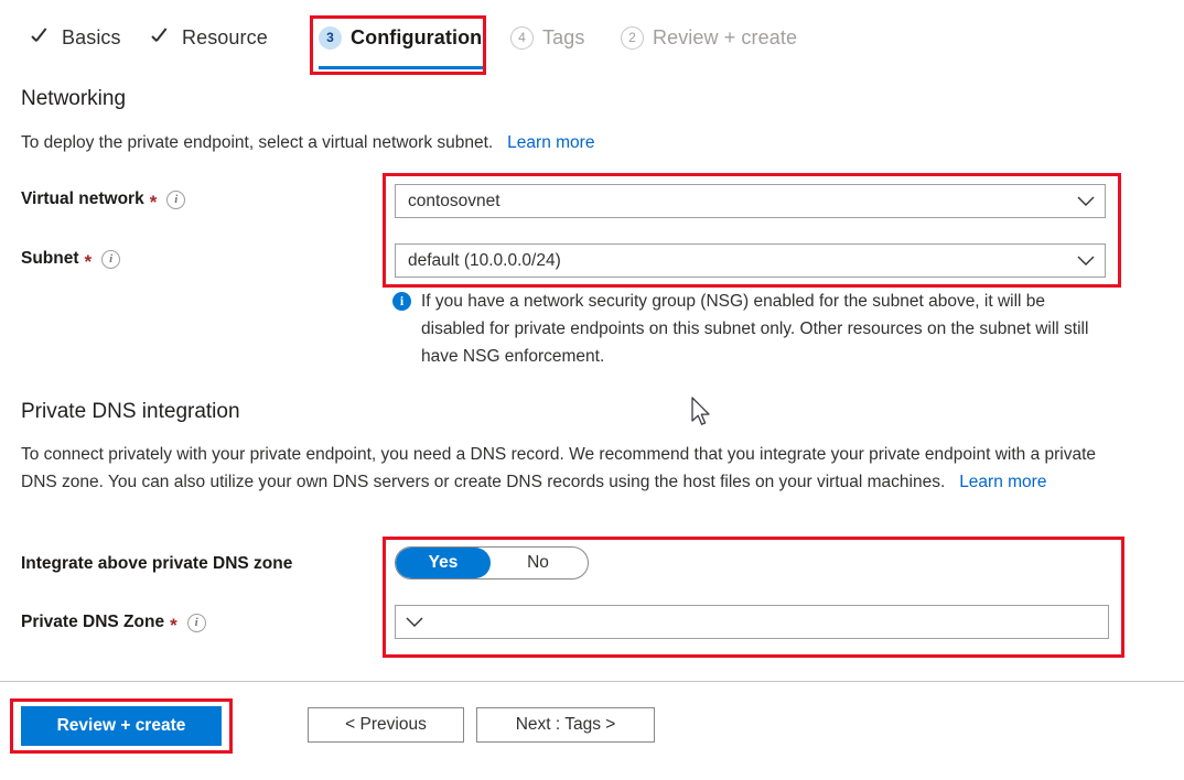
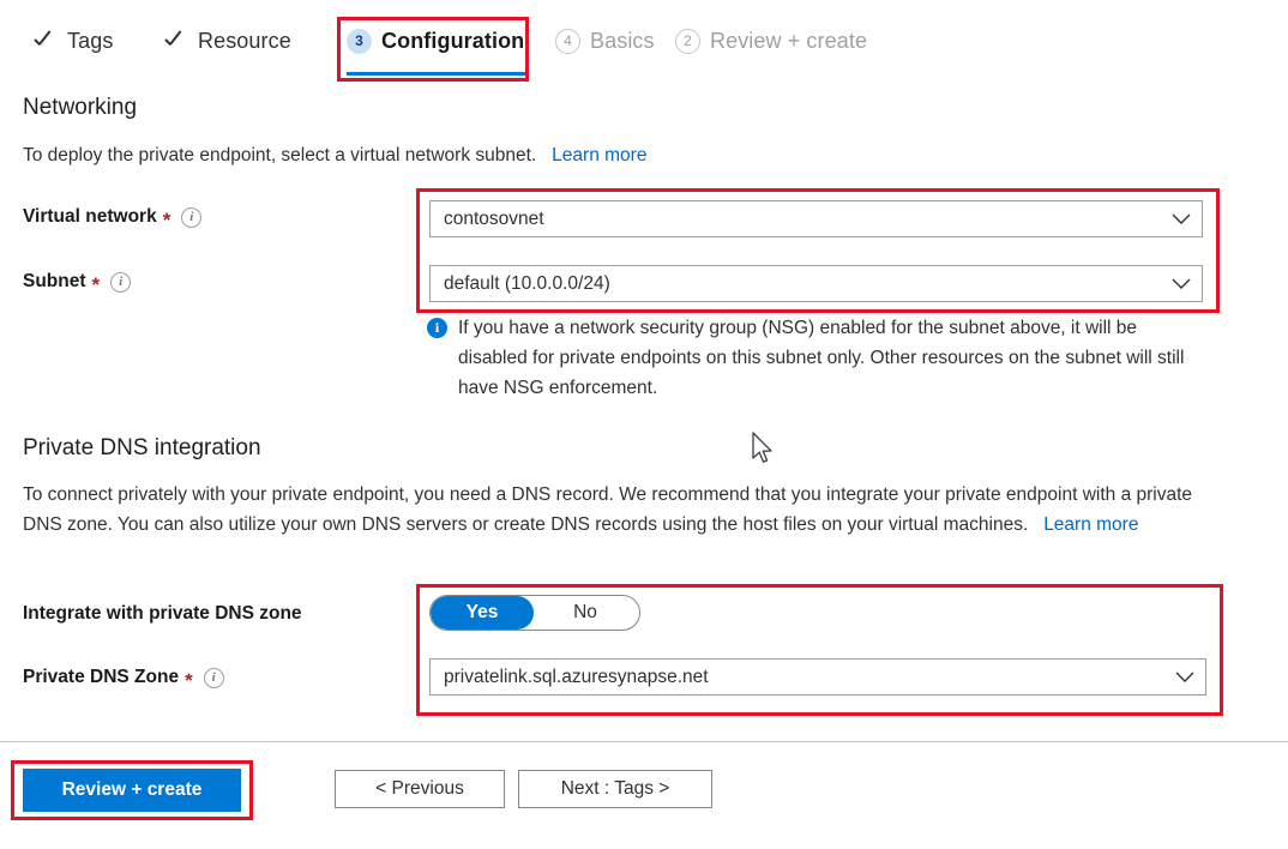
- Basics
+ Tags
  Resource
  3
  Configuration
  4
- Tags
+ Basics
  2
  Review + create
  Networking
  To deploy the private endpoint, select a virtual network subnet. Learn more
  Virtual network
  *
  i
  contosovnet
  Subnet
  *
  i
  default (10.0.0.0/24)
  i
  If you have a network security group (NSG) enabled for the subnet above, it will be disabled for private endpoints on this subnet only. Other resources on the subnet will still have NSG enforcement.
  Private DNS integration
  To connect privately with your private endpoint, you need a DNS record. We recommend that you integrate your private endpoint with a private DNS zone. You can also utilize your own DNS servers or create DNS records using the host files on your virtual machines. Learn more
- Integrate above private DNS zone
+ Integrate with private DNS zone
  Yes
  No
  Private DNS Zone
  *
  i
+ privatelink.sql.azuresynapse.net
  Review + create
  < Previous
  Next : Tags >
